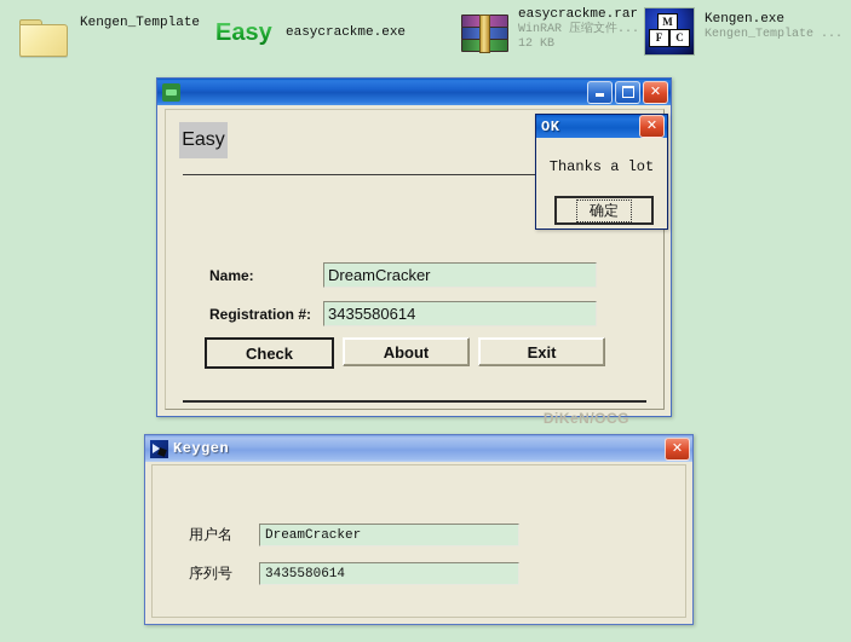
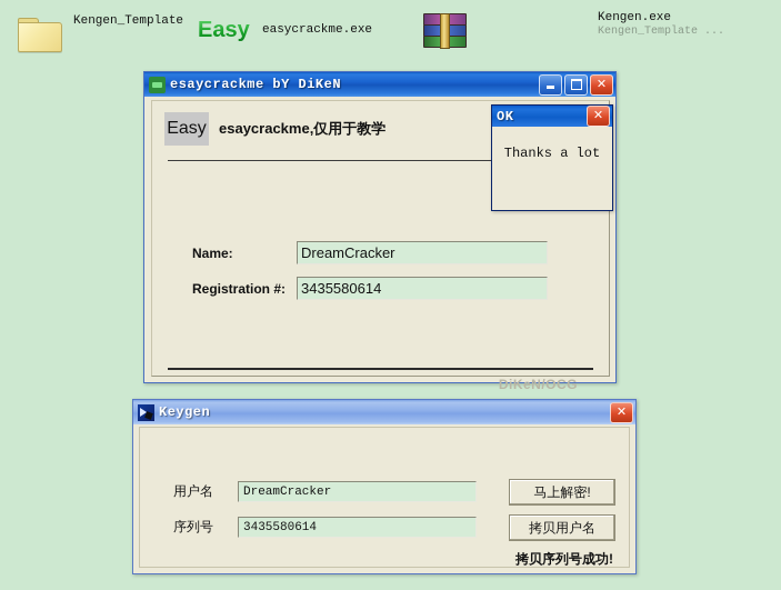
  Kengen_Template
  Easy
  easycrackme.exe
- easycrackme.rar
- WinRAR 压缩文件...
- 12 KB
- M
- F
- C
  Kengen.exe
  Kengen_Template ...
+ esaycrackme bY DiKeN
  ✕
  Easy
+ esaycrackme,仅用于教学
  Name:
  DreamCracker
  Registration #:
  3435580614
- Check
- About
- Exit
  DiKeN/OCG
  OK
  ✕
  Thanks a lot
- 确定
  Keygen
  ✕
  用户名
  DreamCracker
  序列号
  3435580614
+ 马上解密!
+ 拷贝用户名
+ 拷贝序列号成功!
